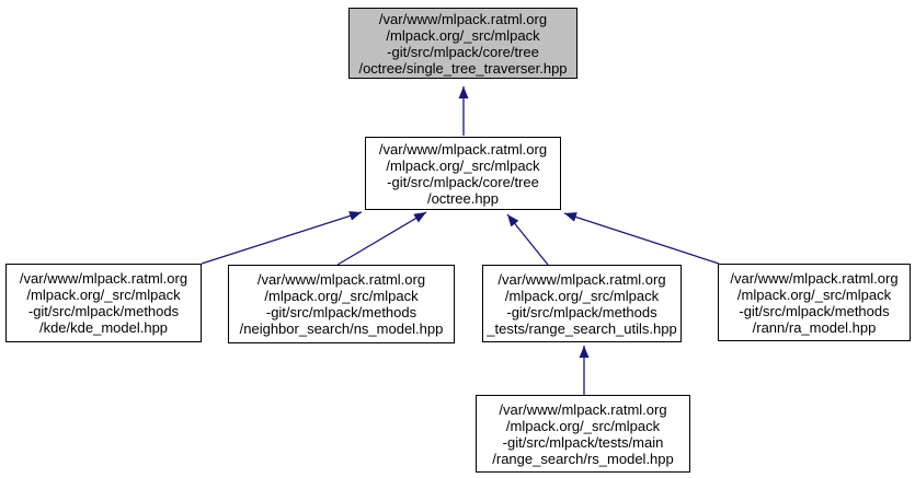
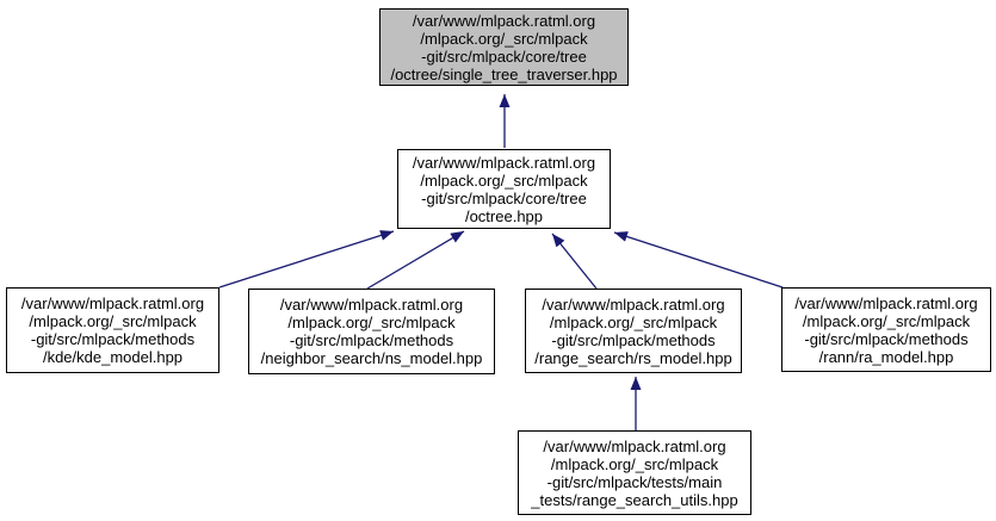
  /var/www/mlpack.ratml.org
  /mlpack.org/_src/mlpack
  -git/src/mlpack/core/tree
  /octree/single_tree_traverser.hpp
  /var/www/mlpack.ratml.org
  /mlpack.org/_src/mlpack
  -git/src/mlpack/core/tree
  /octree.hpp
  /var/www/mlpack.ratml.org
  /mlpack.org/_src/mlpack
  -git/src/mlpack/methods
  /kde/kde_model.hpp
  /var/www/mlpack.ratml.org
  /mlpack.org/_src/mlpack
  -git/src/mlpack/methods
  /neighbor_search/ns_model.hpp
  /var/www/mlpack.ratml.org
  /mlpack.org/_src/mlpack
  -git/src/mlpack/methods
- _tests/range_search_utils.hpp
+ /range_search/rs_model.hpp
  /var/www/mlpack.ratml.org
  /mlpack.org/_src/mlpack
  -git/src/mlpack/methods
  /rann/ra_model.hpp
  /var/www/mlpack.ratml.org
  /mlpack.org/_src/mlpack
  -git/src/mlpack/tests/main
- /range_search/rs_model.hpp
+ _tests/range_search_utils.hpp
